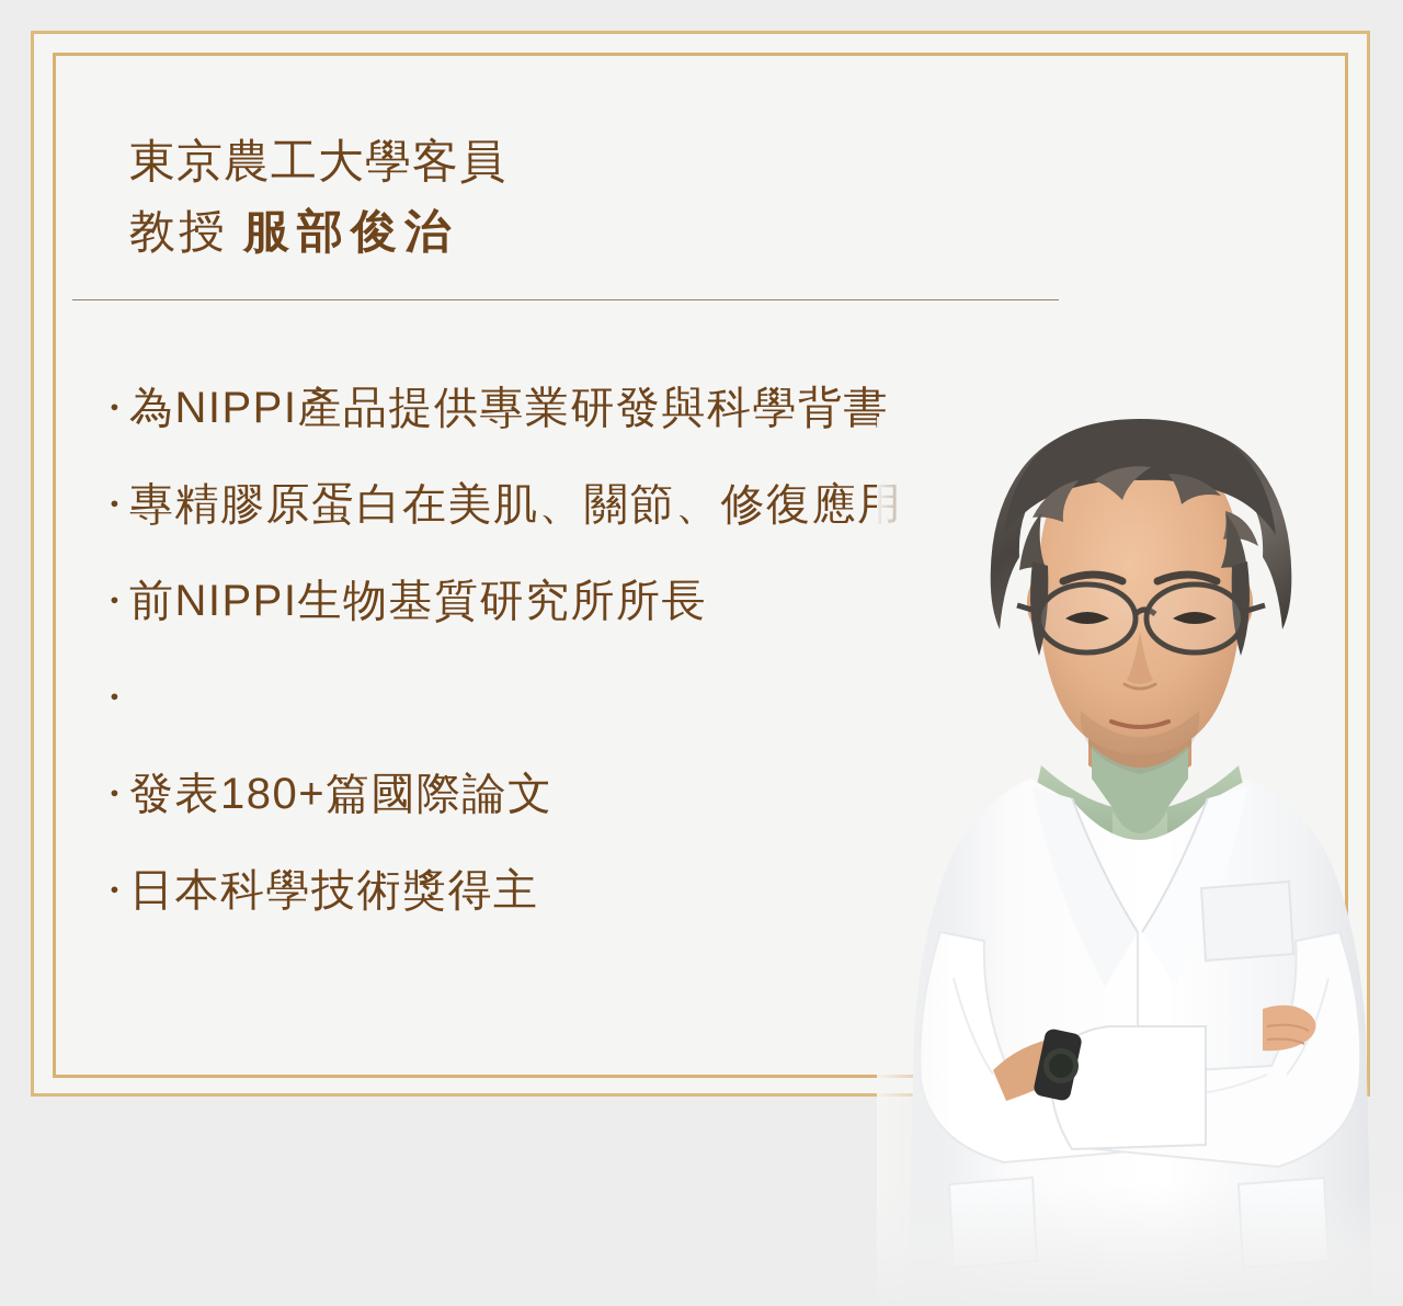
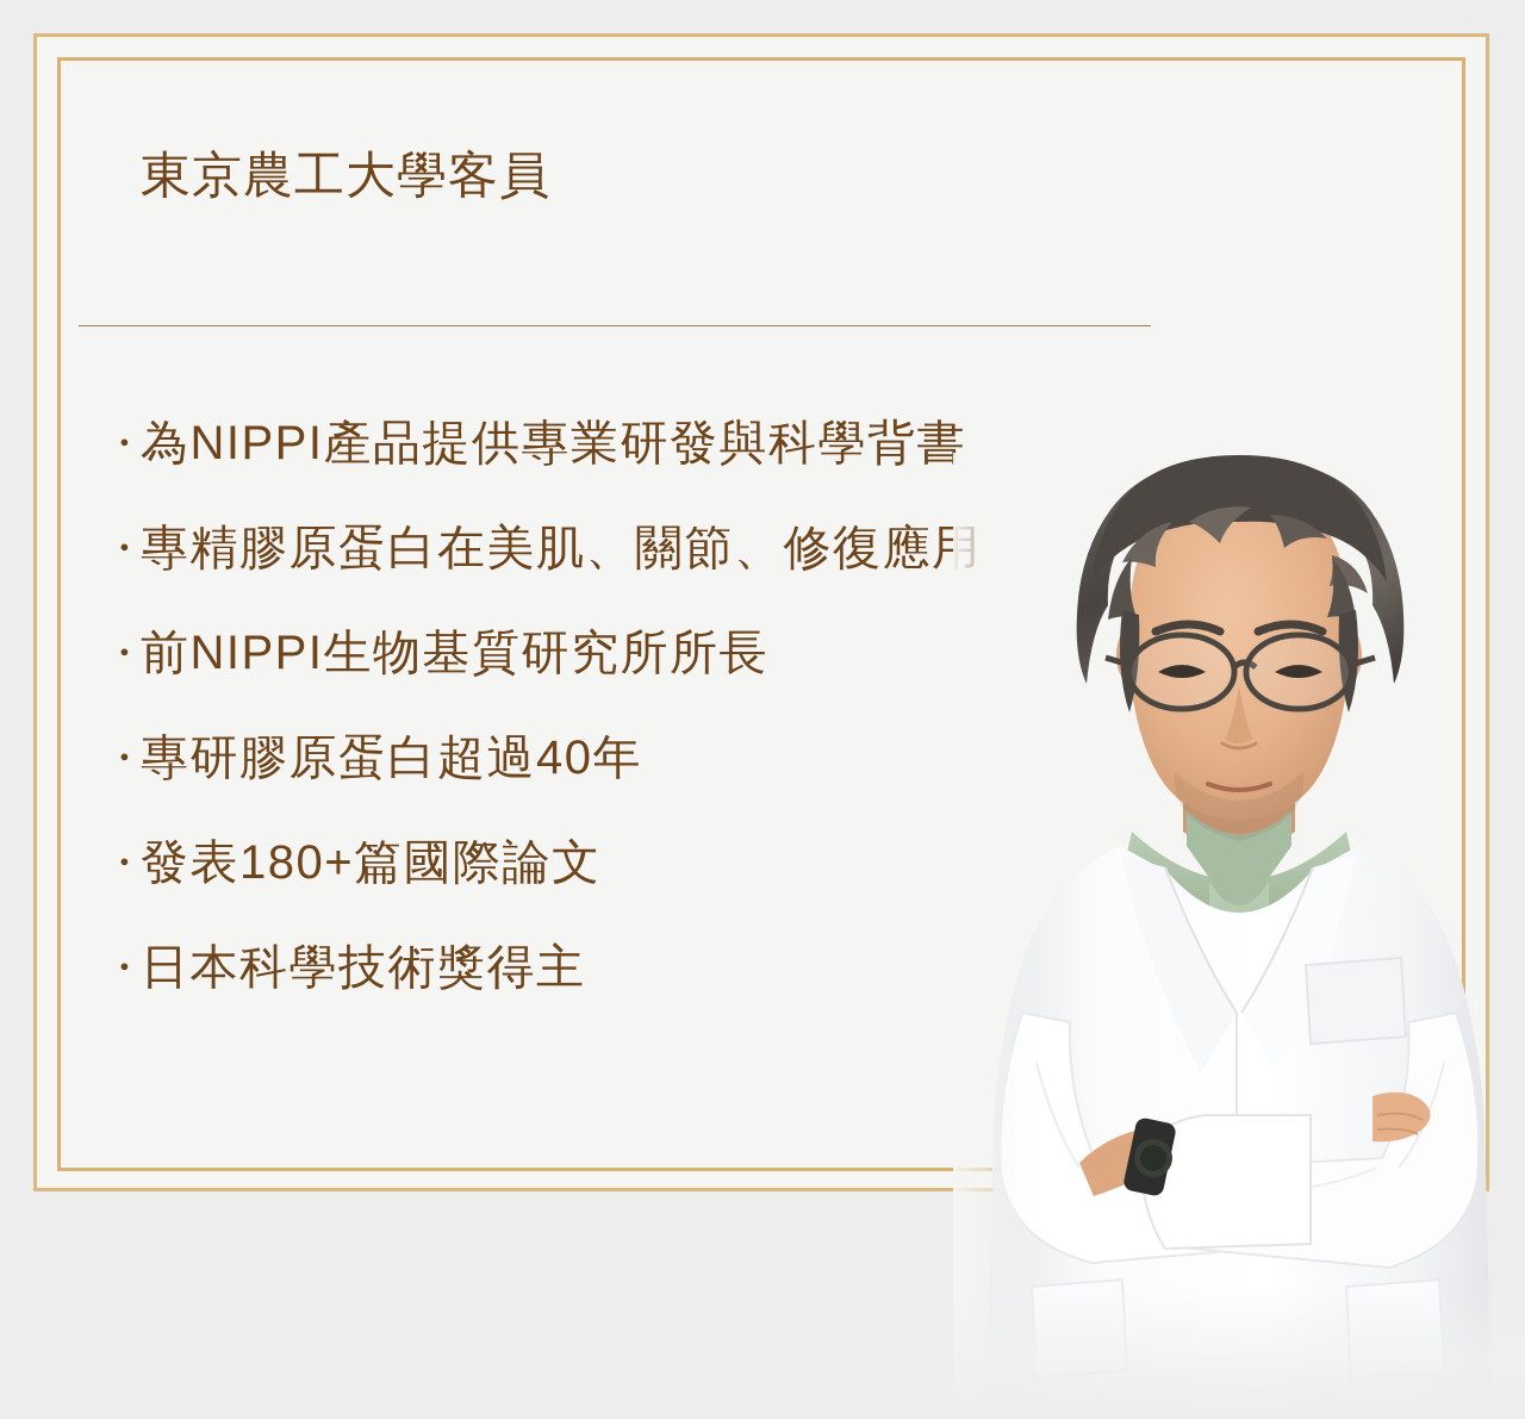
  東京農工大學客員
- 教授 服部俊治
  ・
  為NIPPI產品提供專業研發與科學背書
  ・
  專精膠原蛋白在美肌、關節、修復應
  ・
  前NIPPI生物基質研究所所長
  ・
+ 專研膠原蛋白超過40年
  ・
  發表180+篇國際論文
  ・
  日本科學技術獎得主
